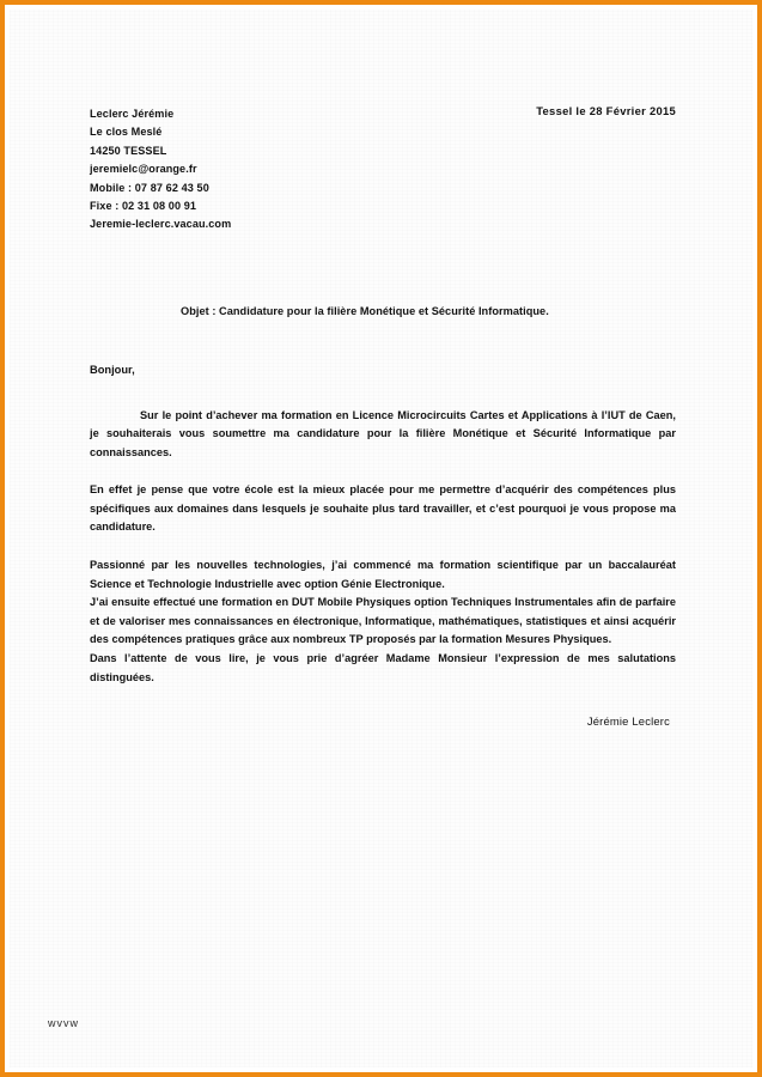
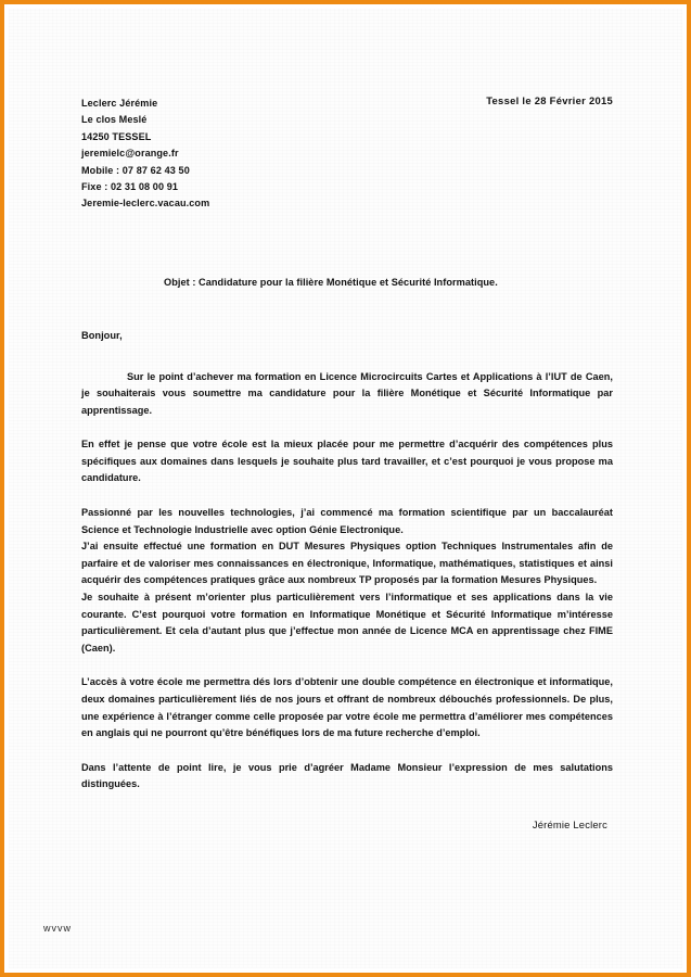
  Leclerc Jérémie
  Le clos Meslé
  14250 TESSEL
  jeremielc@orange.fr
  Mobile : 07 87 62 43 50
  Fixe : 02 31 08 00 91
  Jeremie-leclerc.vacau.com
  Tessel le 28 Février 2015
  Objet : Candidature pour la filière Monétique et Sécurité Informatique.
  Bonjour,
- Sur le point d’achever ma formation en Licence Microcircuits Cartes et Applications à l’IUT de Caen, je souhaiterais vous soumettre ma candidature pour la filière Monétique et Sécurité Informatique par connaissances.
+ Sur le point d’achever ma formation en Licence Microcircuits Cartes et Applications à l’IUT de Caen, je souhaiterais vous soumettre ma candidature pour la filière Monétique et Sécurité Informatique par apprentissage.
  En effet je pense que votre école est la mieux placée pour me permettre d’acquérir des compétences plus spécifiques aux domaines dans lesquels je souhaite plus tard travailler, et c’est pourquoi je vous propose ma candidature.
  Passionné par les nouvelles technologies, j’ai commencé ma formation scientifique par un baccalauréat Science et Technologie Industrielle avec option Génie Electronique.
- J’ai ensuite effectué une formation en DUT Mobile Physiques option Techniques Instrumentales afin de parfaire et de valoriser mes connaissances en électronique, Informatique, mathématiques, statistiques et ainsi acquérir des compétences pratiques grâce aux nombreux TP proposés par la formation Mesures Physiques.
+ J’ai ensuite effectué une formation en DUT Mesures Physiques option Techniques Instrumentales afin de parfaire et de valoriser mes connaissances en électronique, Informatique, mathématiques, statistiques et ainsi acquérir des compétences pratiques grâce aux nombreux TP proposés par la formation Mesures Physiques.
+ Je souhaite à présent m’orienter plus particulièrement vers l’informatique et ses applications dans la vie courante. C’est pourquoi votre formation en Informatique Monétique et Sécurité Informatique m’intéresse particulièrement. Et cela d’autant plus que j’effectue mon année de Licence MCA en apprentissage chez FIME (Caen).
+ L’accès à votre école me permettra dés lors d’obtenir une double compétence en électronique et informatique, deux domaines particulièrement liés de nos jours et offrant de nombreux débouchés professionnels. De plus, une expérience à l’étranger comme celle proposée par votre école me permettra d’améliorer mes compétences en anglais qui ne pourront qu’être bénéfiques lors de ma future recherche d’emploi.
- Dans l’attente de vous lire, je vous prie d’agréer Madame Monsieur l’expression de mes salutations distinguées.
+ Dans l’attente de point lire, je vous prie d’agréer Madame Monsieur l’expression de mes salutations distinguées.
  Jérémie Leclerc
  wvvw
